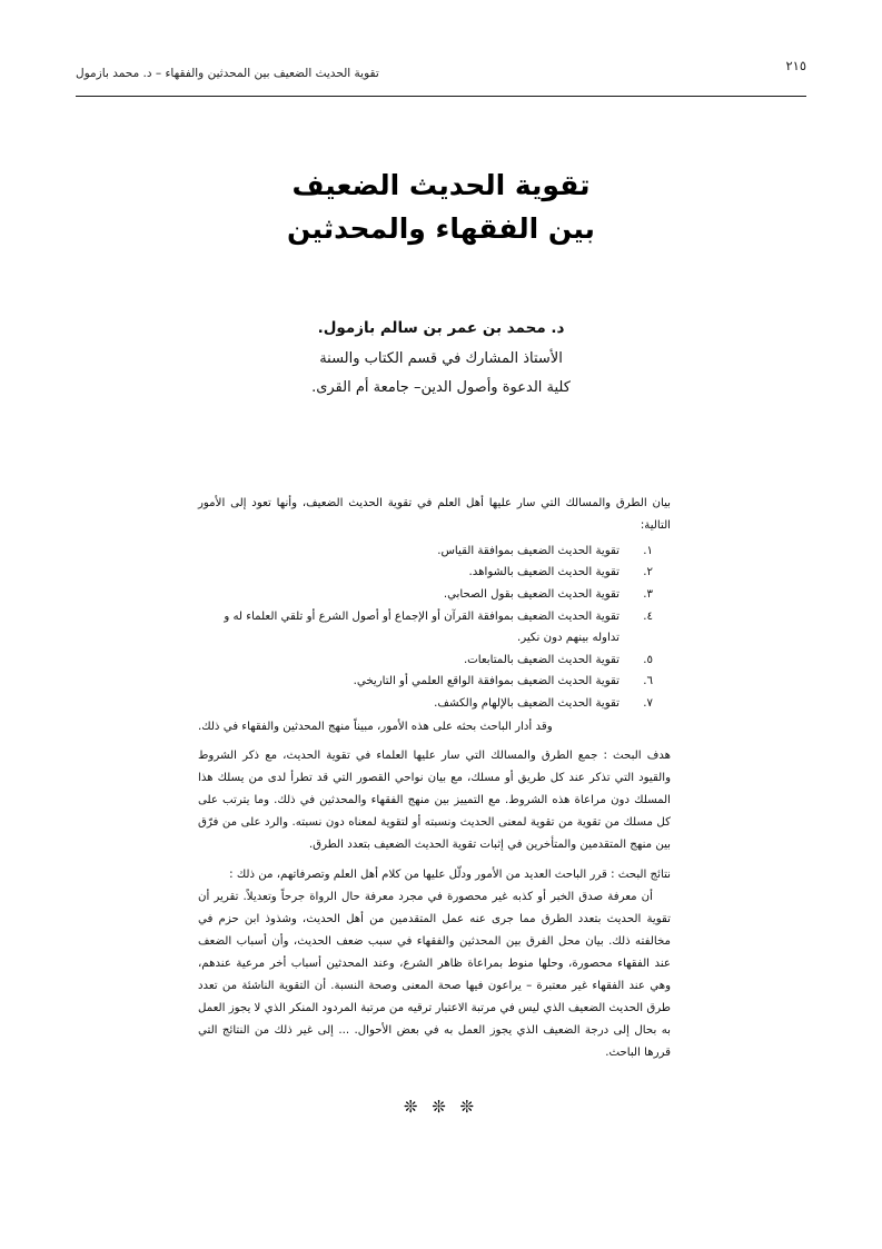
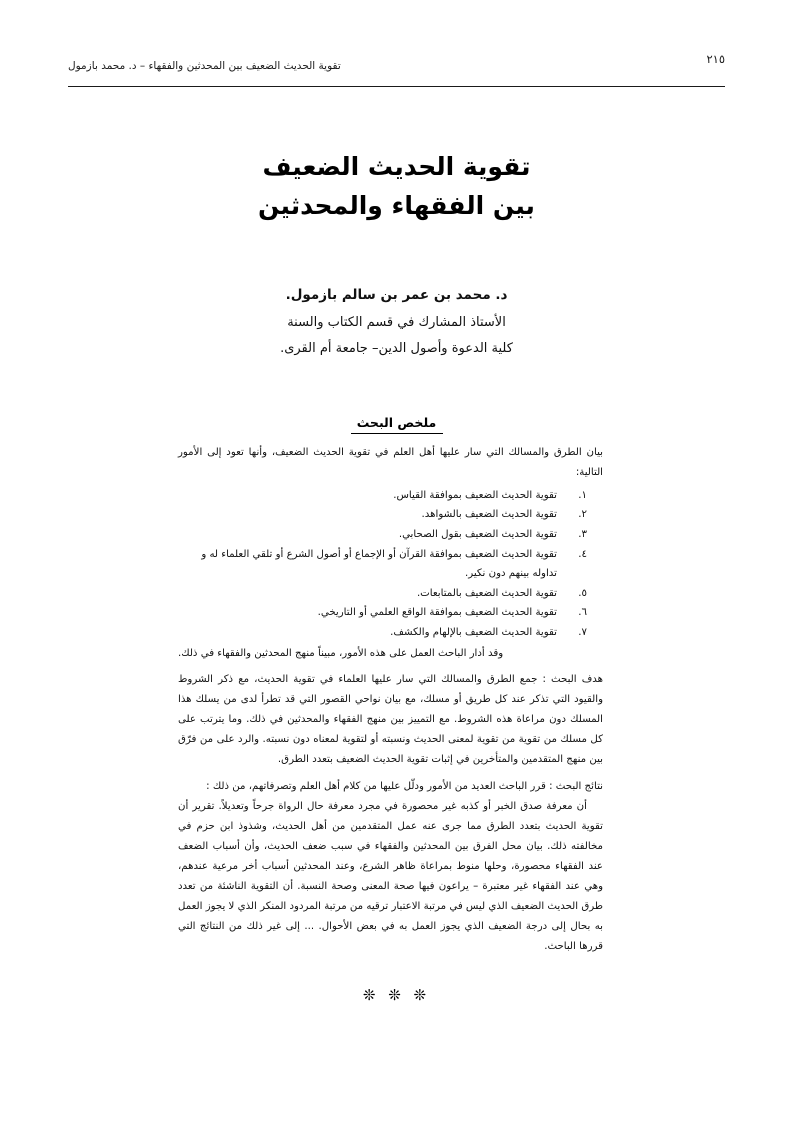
  تقوية الحديث الضعيف بين المحدثين والفقهاء – د. محمد بازمول
  ٢١٥
  تقوية الحديث الضعيف
  بين الفقهاء والمحدثين
  د. محمد بن عمر بن سالم بازمول.
  الأستاذ المشارك في قسم الكتاب والسنة
  كلية الدعوة وأصول الدين– جامعة أم القرى.
+ ملخص البحث
  بيان الطرق والمسالك التي سار عليها أهل العلم في تقوية الحديث الضعيف، وأنها تعود إلى الأمور التالية:
  ١.
  تقوية الحديث الضعيف بموافقة القياس.
  ٢.
  تقوية الحديث الضعيف بالشواهد.
  ٣.
  تقوية الحديث الضعيف بقول الصحابي.
  ٤.
  تقوية الحديث الضعيف بموافقة القرآن أو الإجماع أو أصول الشرع أو تلقي العلماء له و تداوله بينهم دون نكير.
  ٥.
  تقوية الحديث الضعيف بالمتابعات.
  ٦.
  تقوية الحديث الضعيف بموافقة الواقع العلمي أو التاريخي.
  ٧.
  تقوية الحديث الضعيف بالإلهام والكشف.
- وقد أدار الباحث بحثه على هذه الأمور، مبيناً منهج المحدثين والفقهاء في ذلك.
+ وقد أدار الباحث العمل على هذه الأمور، مبيناً منهج المحدثين والفقهاء في ذلك.
  هدف البحث : جمع الطرق والمسالك التي سار عليها العلماء في تقوية الحديث، مع ذكر الشروط والقيود التي تذكر عند كل طريق أو مسلك، مع بيان نواحي القصور التي قد تطرأ لدى من يسلك هذا المسلك دون مراعاة هذه الشروط. مع التمييز بين منهج الفقهاء والمحدثين في ذلك. وما يترتب على كل مسلك من تقوية من تقوية لمعنى الحديث ونسبته أو لتقوية لمعناه دون نسبته. والرد على من فرّق بين منهج المتقدمين والمتأخرين في إثبات تقوية الحديث الضعيف بتعدد الطرق.
  نتائج البحث : قرر الباحث العديد من الأمور ودلّل عليها من كلام أهل العلم وتصرفاتهم، من ذلك :
  أن معرفة صدق الخبر أو كذبه غير محصورة في مجرد معرفة حال الرواة جرحاً وتعديلاً. تقرير أن تقوية الحديث بتعدد الطرق مما جرى عنه عمل المتقدمين من أهل الحديث، وشذوذ ابن حزم في مخالفته ذلك. بيان محل الفرق بين المحدثين والفقهاء في سبب ضعف الحديث، وأن أسباب الضعف عند الفقهاء محصورة، وحلها منوط بمراعاة ظاهر الشرع، وعند المحدثين أسباب أخر مرعية عندهم، وهي عند الفقهاء غير معتبرة – يراعون فيها صحة المعنى وصحة النسبة. أن التقوية الناشئة من تعدد طرق الحديث الضعيف الذي ليس في مرتبة الاعتبار ترقيه من مرتبة المردود المنكر الذي لا يجوز العمل به بحال إلى درجة الضعيف الذي يجوز العمل به في بعض الأحوال. ... إلى غير ذلك من النتائج التي قررها الباحث.
  ❊ ❊ ❊
